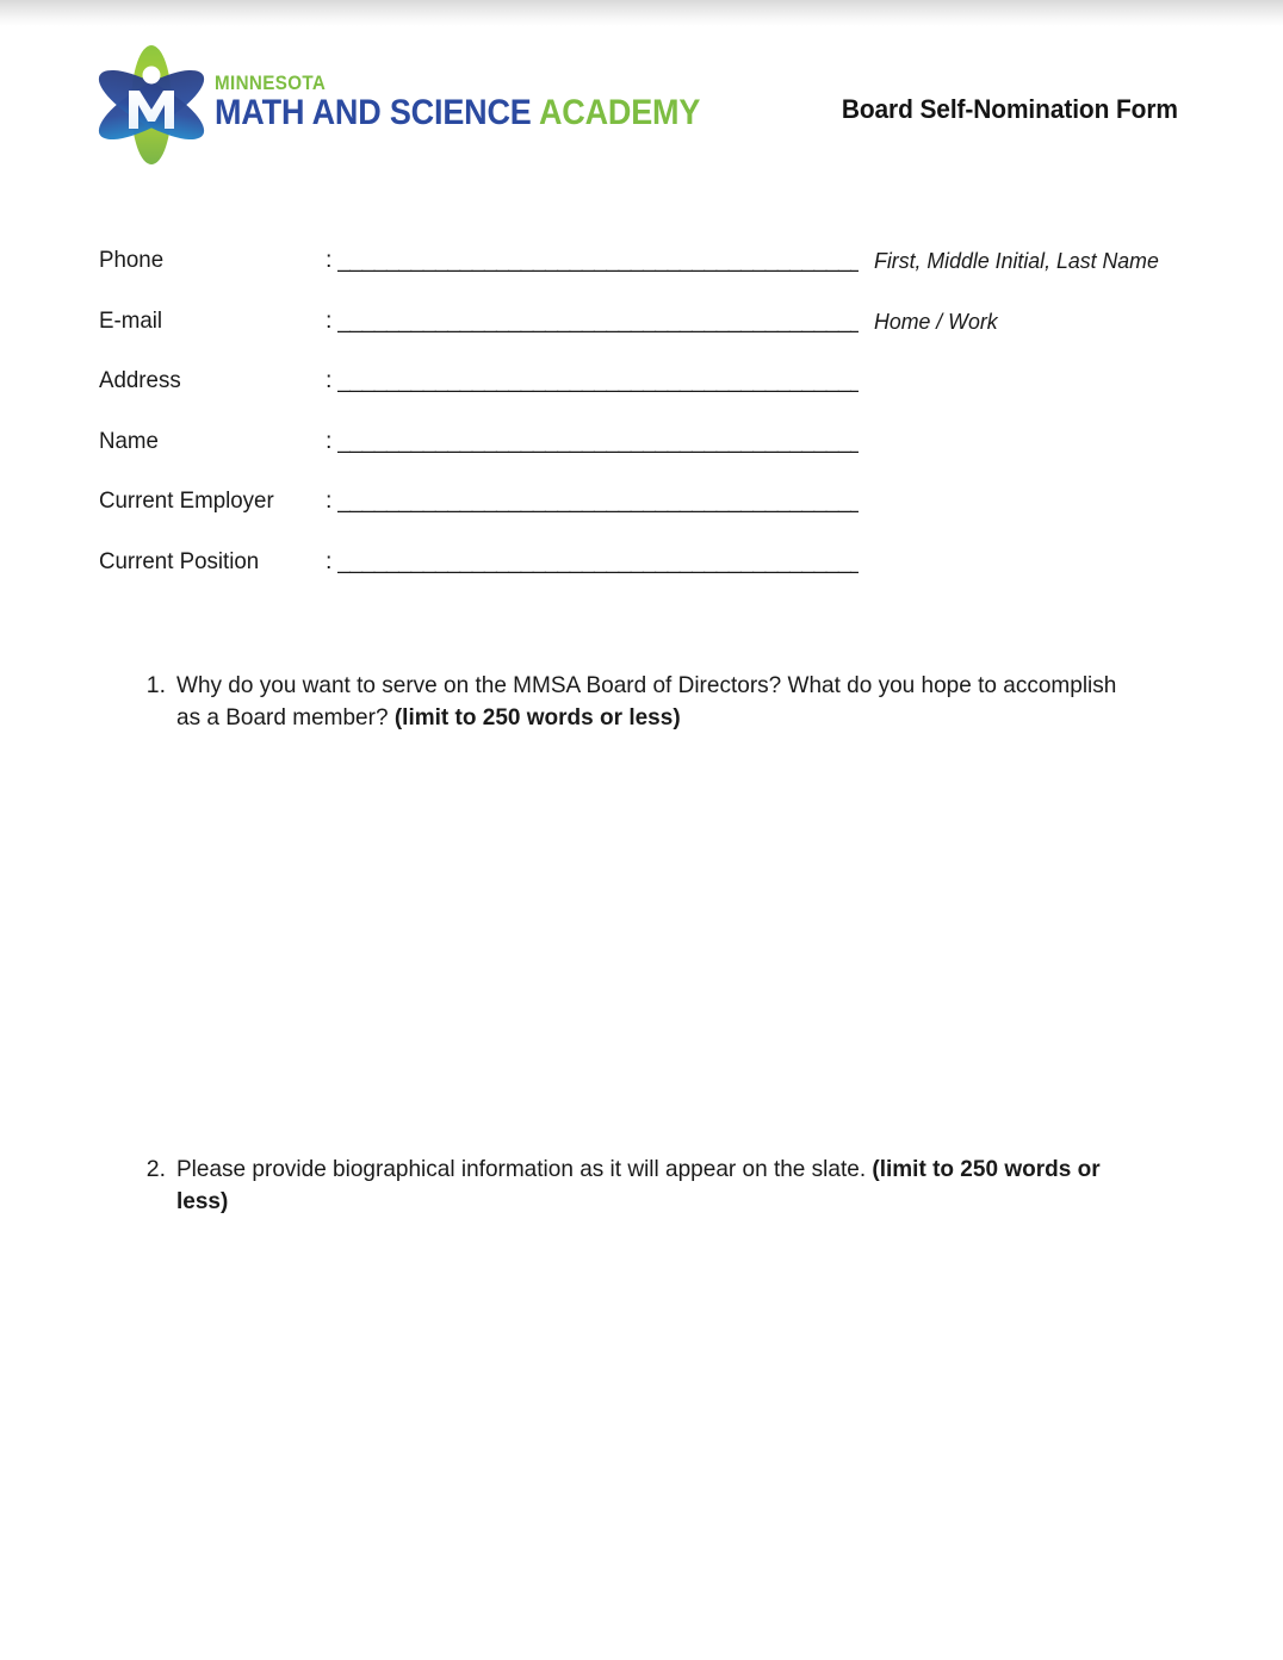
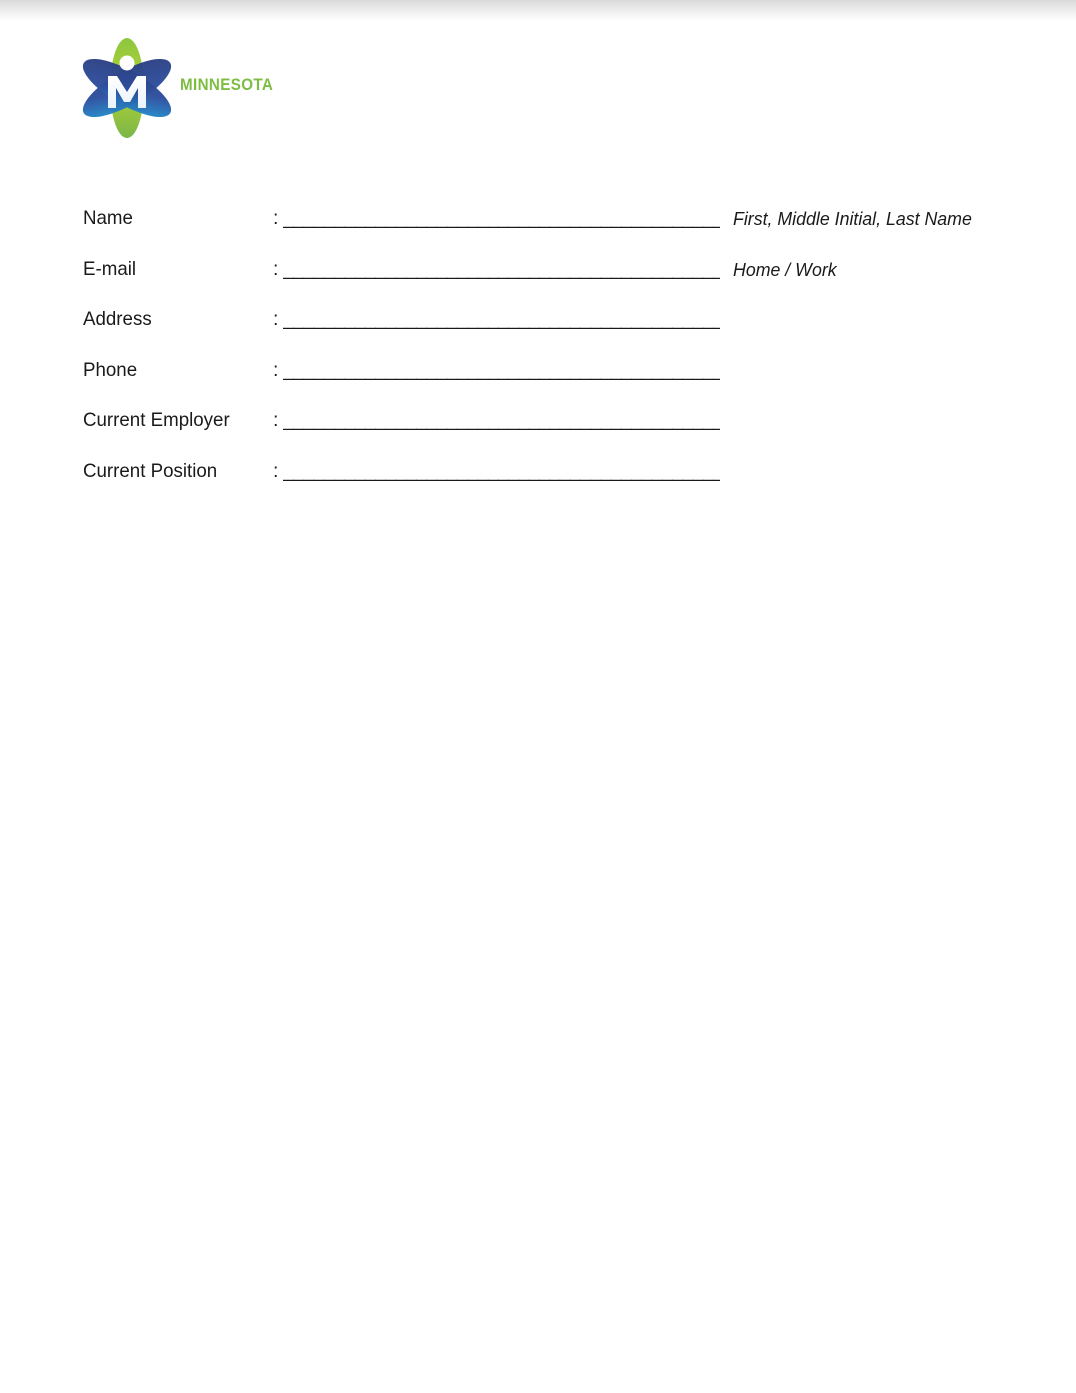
  MINNESOTA
- MATH AND SCIENCE ACADEMY
- Board Self-Nomination Form
- Phone
+ Name
  :
  ___________________________________________
  First, Middle Initial, Last Name
  E-mail
  :
  ___________________________________________
  Home / Work
  Address
  :
  ___________________________________________
- Name
+ Phone
  :
  ___________________________________________
  Current Employer
  :
  ___________________________________________
  Current Position
  :
  ___________________________________________
- 1.
- Why do you want to serve on the MMSA Board of Directors? What do you hope to accomplish as a Board member? (limit to 250 words or less)
- 2.
- Please provide biographical information as it will appear on the slate. (limit to 250 words or less)
